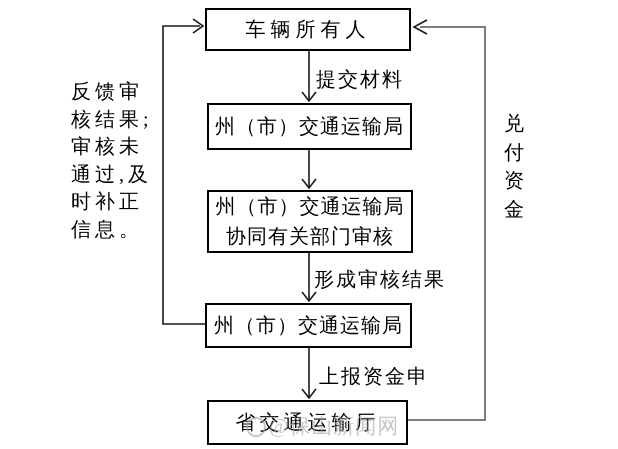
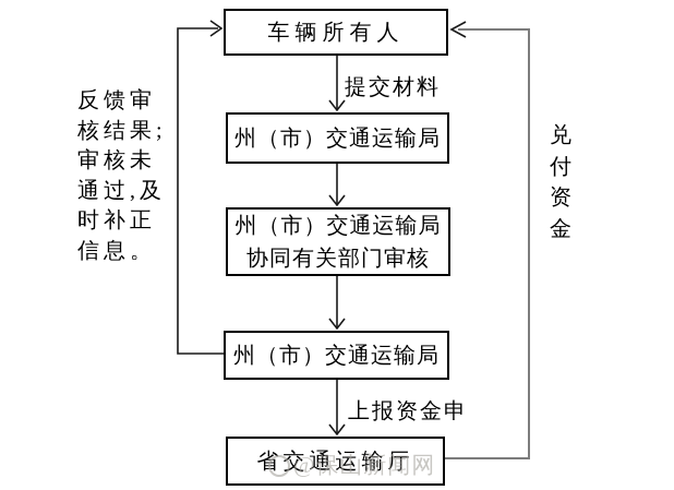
  车辆所有人
  州（市）交通运输局
  州（市）交通运输局
  协同有关部门审核
  州（市）交通运输局
  省交通运输厅
  提交材料
- 形成审核结果
  上报资金申
  反馈审
  核结果;
  审核未
  通过,及
  时补正
  信息。
  兑
  付
  资
  金
  @保山新闻网
